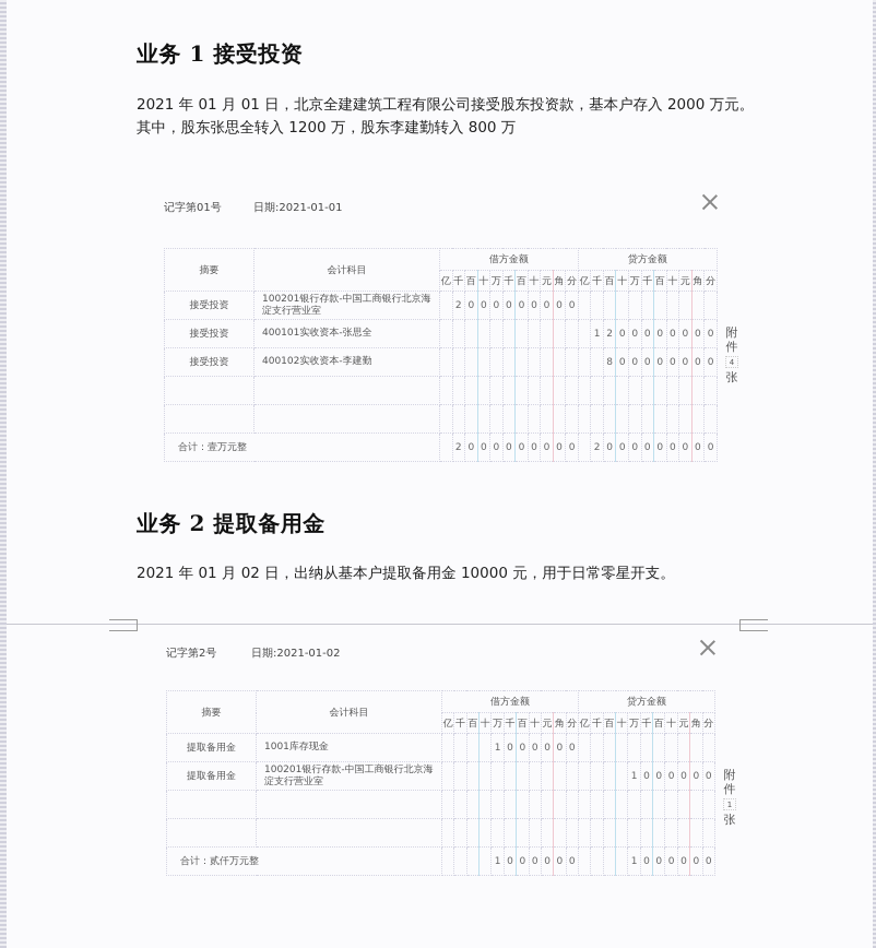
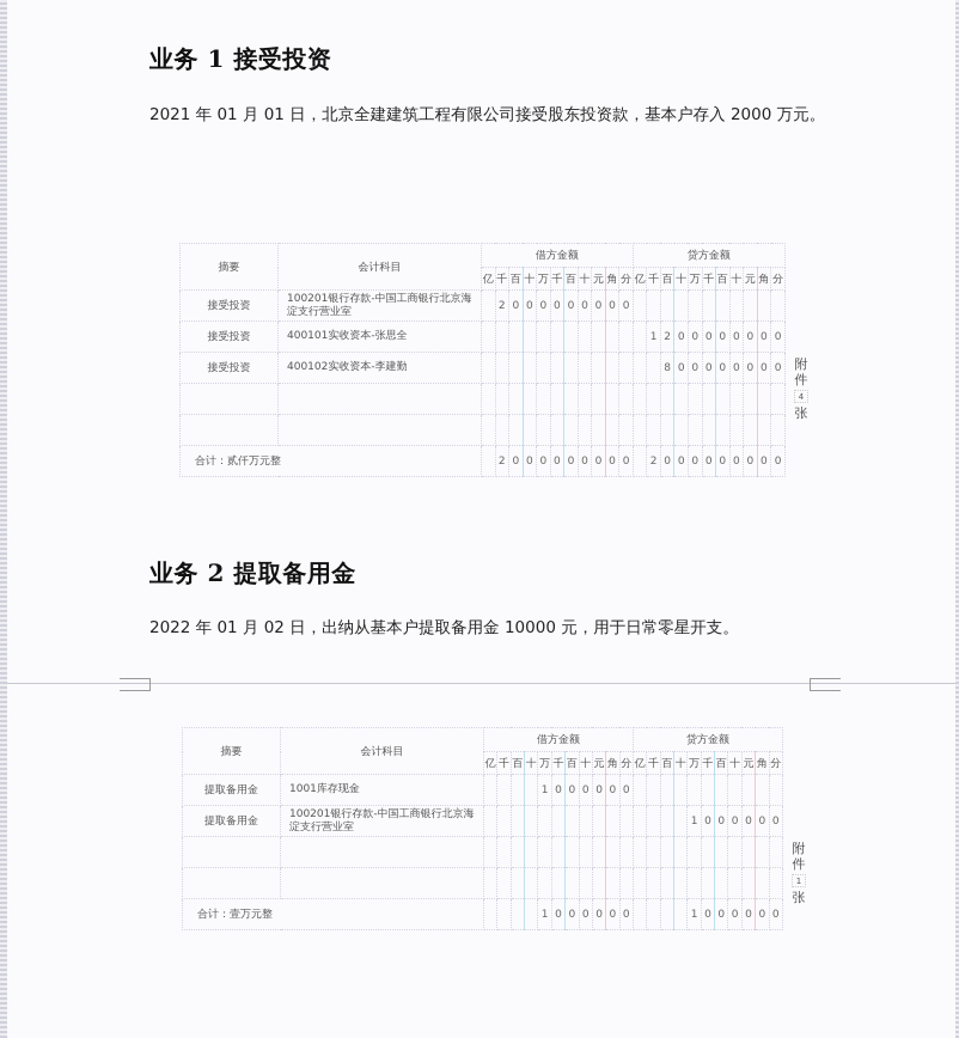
  业务 1 接受投资
  2021 年 01 月 01 日，北京全建建筑工程有限公司接受股东投资款，基本户存入 2000 万元。
- 其中，股东张思全转入 1200 万，股东李建勤转入 800 万
- 记字第01号
- 日期:2021-01-01
  摘要	会计科目	借方金额	贷方金额
  亿	千	百	十	万	千	百	十	元	角	分	亿	千	百	十	万	千	百	十	元	角	分
  接受投资	100201银行存款-中国工商银行北京海淀支行营业室		2	0	0	0	0	0	0	0	0	0
  接受投资	400101实收资本-张思全													1	2	0	0	0	0	0	0	0	0
  接受投资	400102实收资本-李建勤														8	0	0	0	0	0	0	0	0
- 合计：壹万元整		2	0	0	0	0	0	0	0	0	0		2	0	0	0	0	0	0	0	0	0
+ 合计：贰仟万元整		2	0	0	0	0	0	0	0	0	0		2	0	0	0	0	0	0	0	0	0
  附
  件
  4
  张
  业务 2 提取备用金
- 2021 年 01 月 02 日，出纳从基本户提取备用金 10000 元，用于日常零星开支。
+ 2022 年 01 月 02 日，出纳从基本户提取备用金 10000 元，用于日常零星开支。
- 记字第2号
- 日期:2021-01-02
  摘要	会计科目	借方金额	贷方金额
  亿	千	百	十	万	千	百	十	元	角	分	亿	千	百	十	万	千	百	十	元	角	分
  提取备用金	1001库存现金					1	0	0	0	0	0	0
  提取备用金	100201银行存款-中国工商银行北京海淀支行营业室																1	0	0	0	0	0	0
- 合计：贰仟万元整					1	0	0	0	0	0	0					1	0	0	0	0	0	0
+ 合计：壹万元整					1	0	0	0	0	0	0					1	0	0	0	0	0	0
  附
  件
  1
  张
